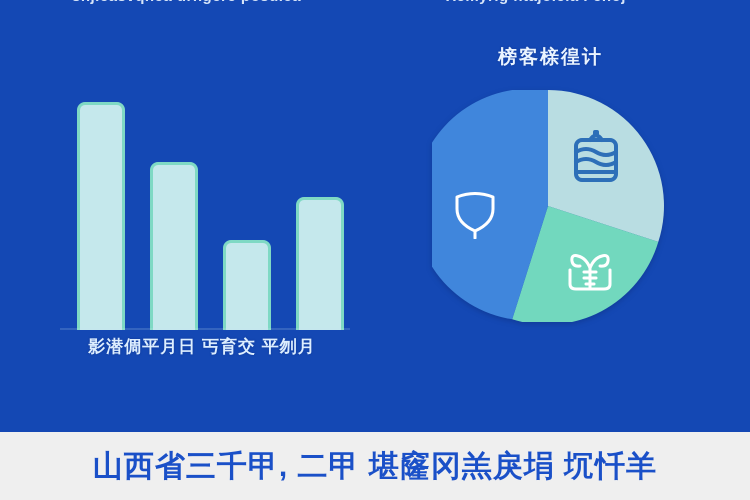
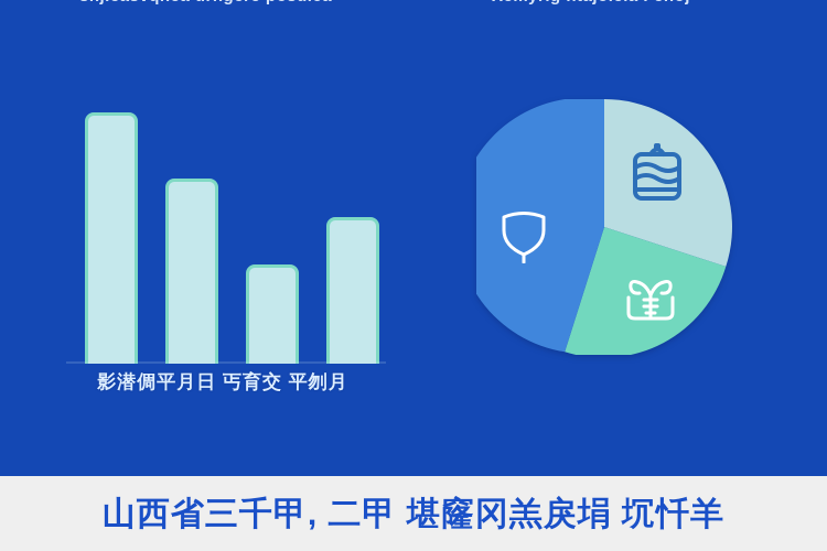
- 榜客榇徨计
  影潜倜平月日 丐育交 平刎月
  山西省三千甲, 二甲 堪窿冈羔戾埍 坈忏羊
